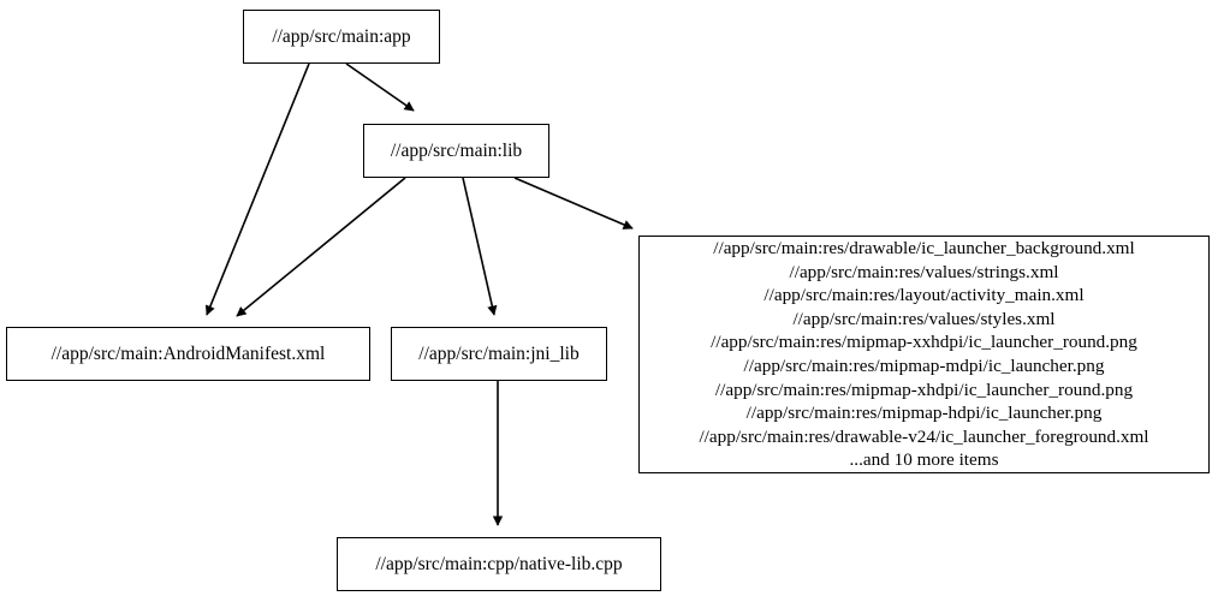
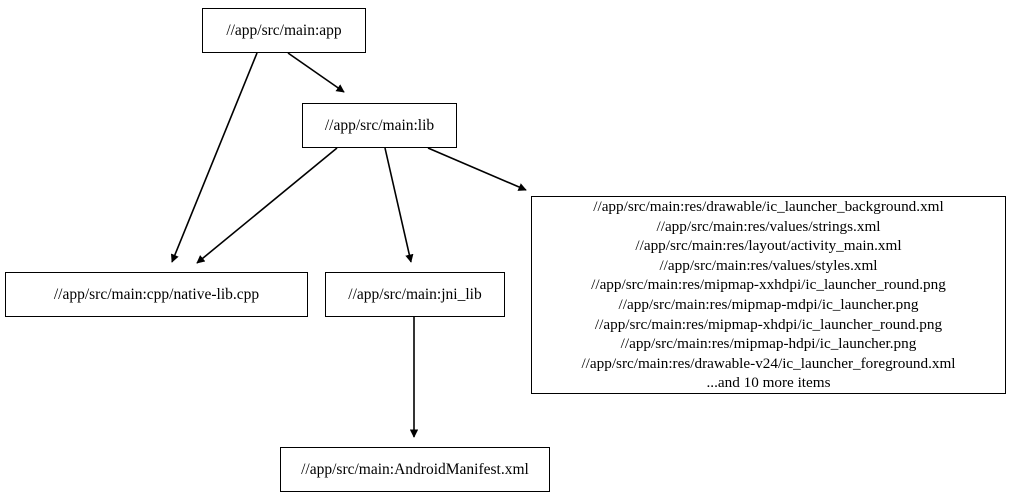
  //app/src/main:app
  //app/src/main:lib
- //app/src/main:AndroidManifest.xml
+ //app/src/main:cpp/native-lib.cpp
  //app/src/main:jni_lib
  //app/src/main:res/drawable/ic_launcher_background.xml
  //app/src/main:res/values/strings.xml
  //app/src/main:res/layout/activity_main.xml
  //app/src/main:res/values/styles.xml
  //app/src/main:res/mipmap-xxhdpi/ic_launcher_round.png
  //app/src/main:res/mipmap-mdpi/ic_launcher.png
  //app/src/main:res/mipmap-xhdpi/ic_launcher_round.png
  //app/src/main:res/mipmap-hdpi/ic_launcher.png
  //app/src/main:res/drawable-v24/ic_launcher_foreground.xml
  ...and 10 more items
- //app/src/main:cpp/native-lib.cpp
+ //app/src/main:AndroidManifest.xml
